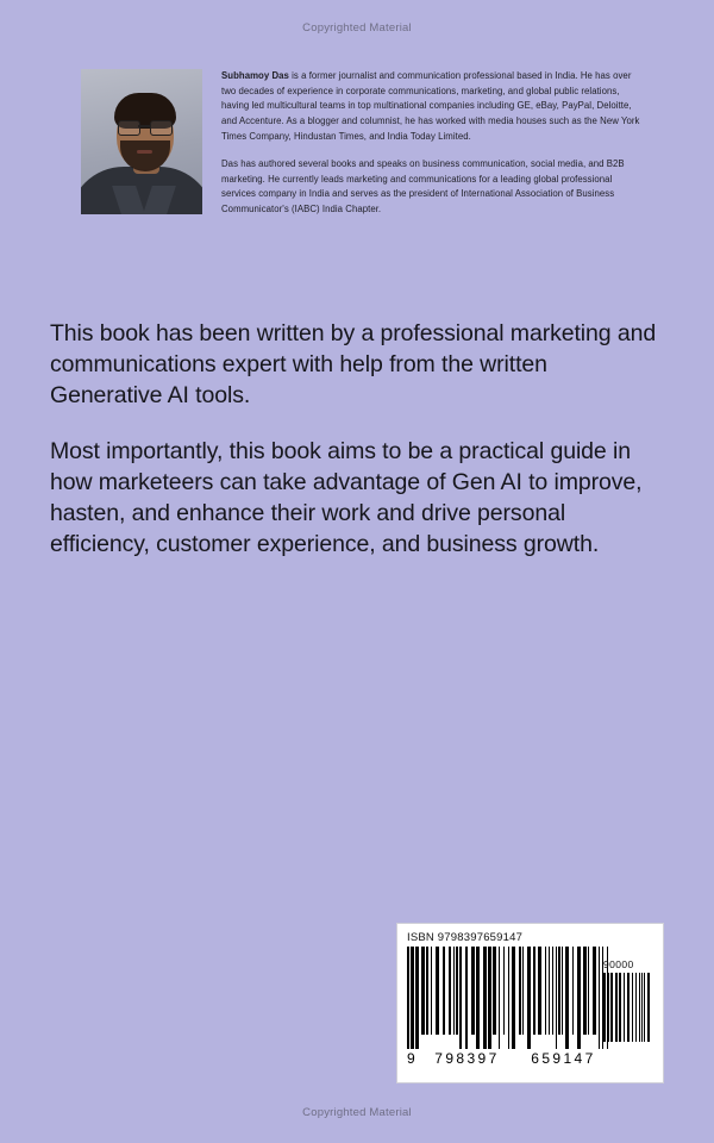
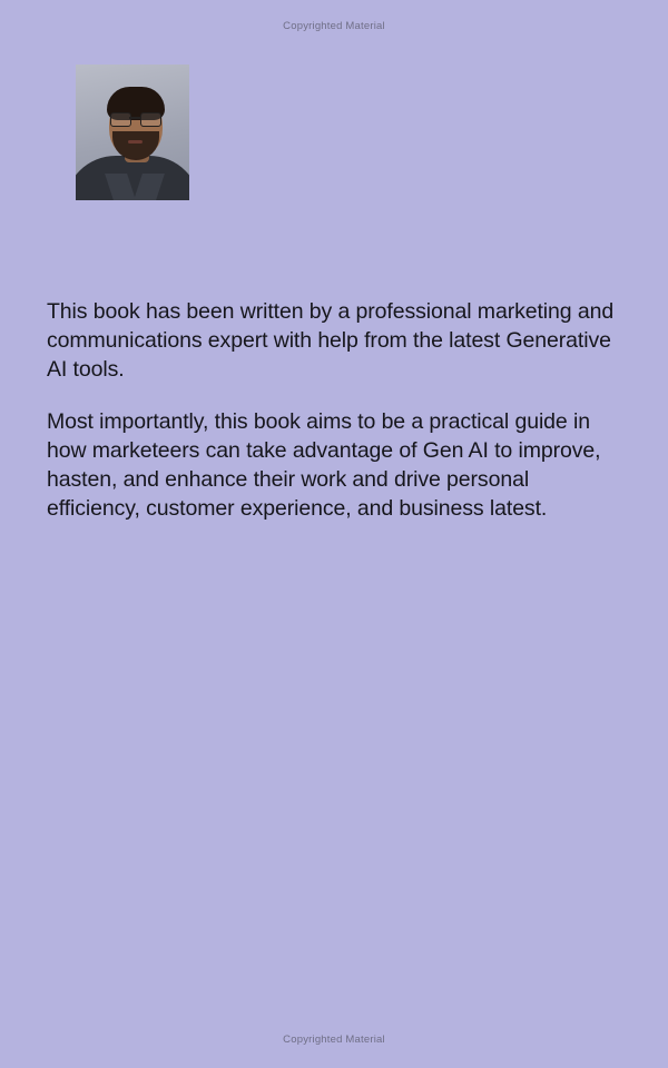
  Copyrighted Material
- Subhamoy Das is a former journalist and communication professional based in India. He has over two decades of experience in corporate communications, marketing, and global public relations, having led multicultural teams in top multinational companies including GE, eBay, PayPal, Deloitte, and Accenture. As a blogger and columnist, he has worked with media houses such as the New York Times Company, Hindustan Times, and India Today Limited.
- Das has authored several books and speaks on business communication, social media, and B2B marketing. He currently leads marketing and communications for a leading global professional services company in India and serves as the president of International Association of Business Communicator's (IABC) India Chapter.
- This book has been written by a professional marketing and communications expert with help from the written Generative AI tools.
+ This book has been written by a professional marketing and communications expert with help from the latest Generative AI tools.
- Most importantly, this book aims to be a practical guide in how marketeers can take advantage of Gen AI to improve, hasten, and enhance their work and drive personal efficiency, customer experience, and business growth.
+ Most importantly, this book aims to be a practical guide in how marketeers can take advantage of Gen AI to improve, hasten, and enhance their work and drive personal efficiency, customer experience, and business latest.
- ISBN 9798397659147
- 90000
- 9
- 798397
- 659147
  Copyrighted Material
